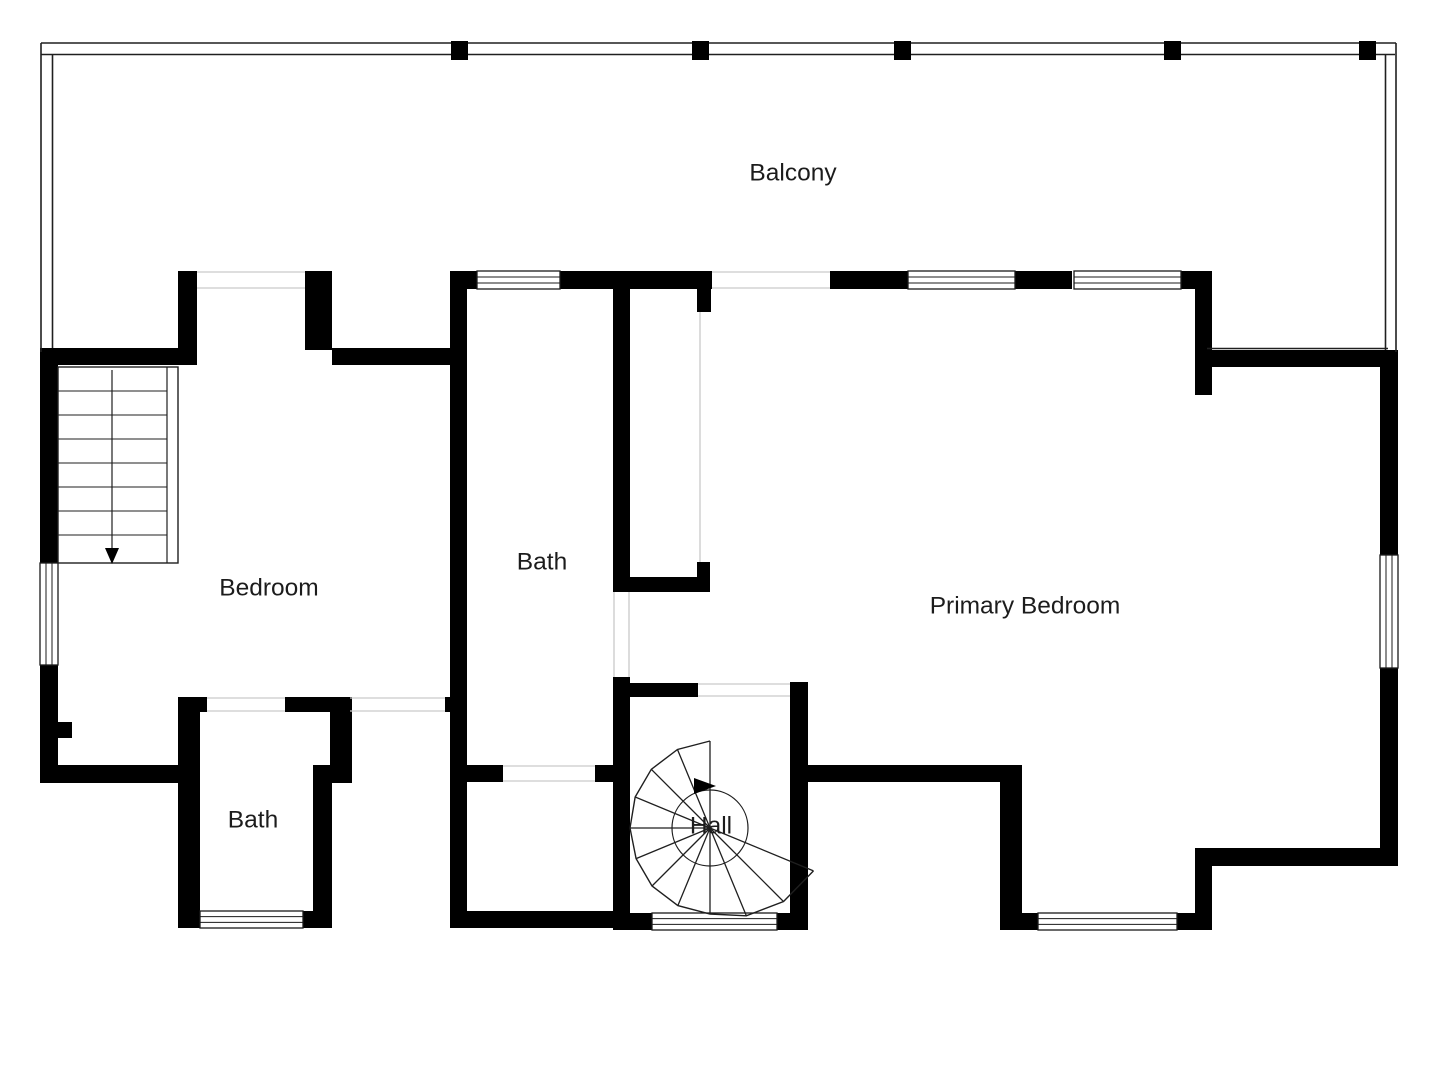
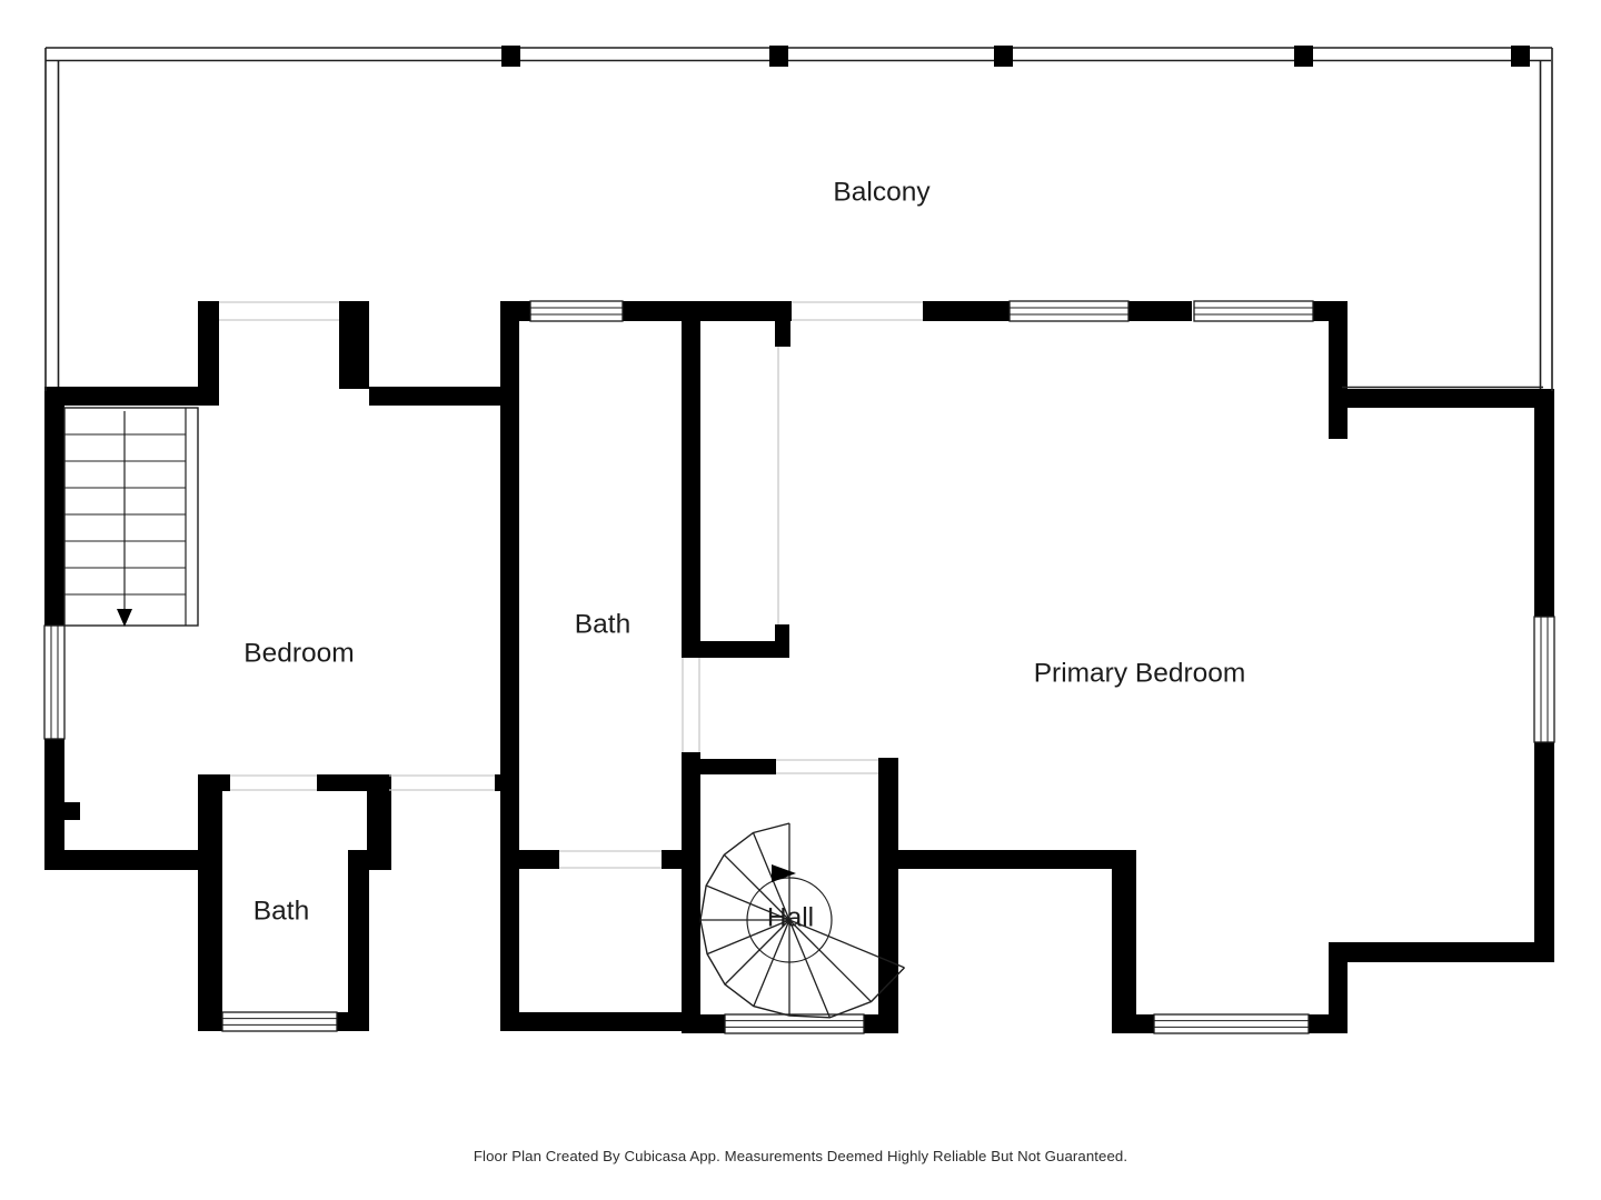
  Balcony
  Bedroom
  Bath
  Primary Bedroom
  Bath
  Hall
+ Floor Plan Created By Cubicasa App. Measurements Deemed Highly Reliable But Not Guaranteed.
